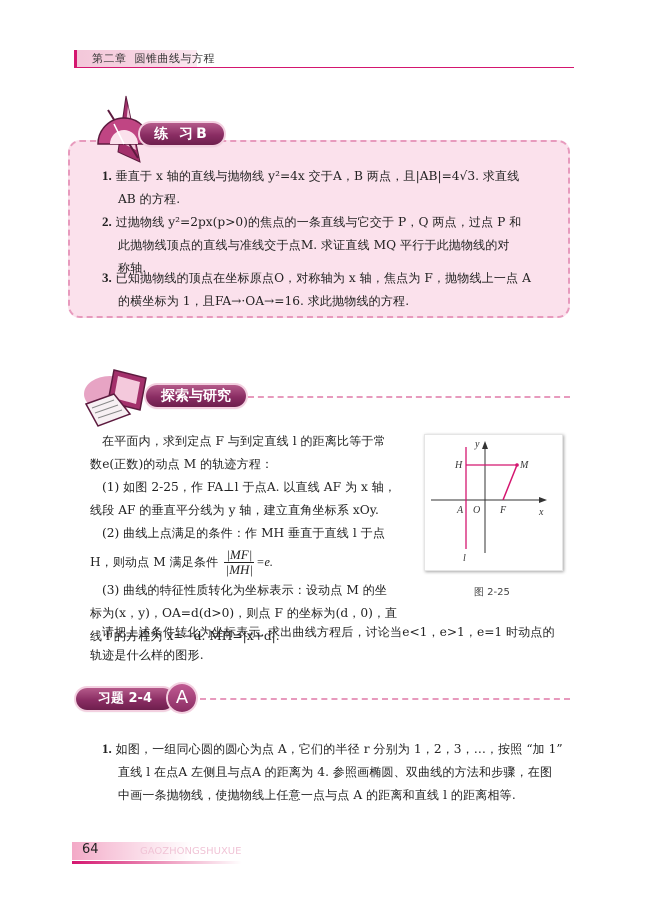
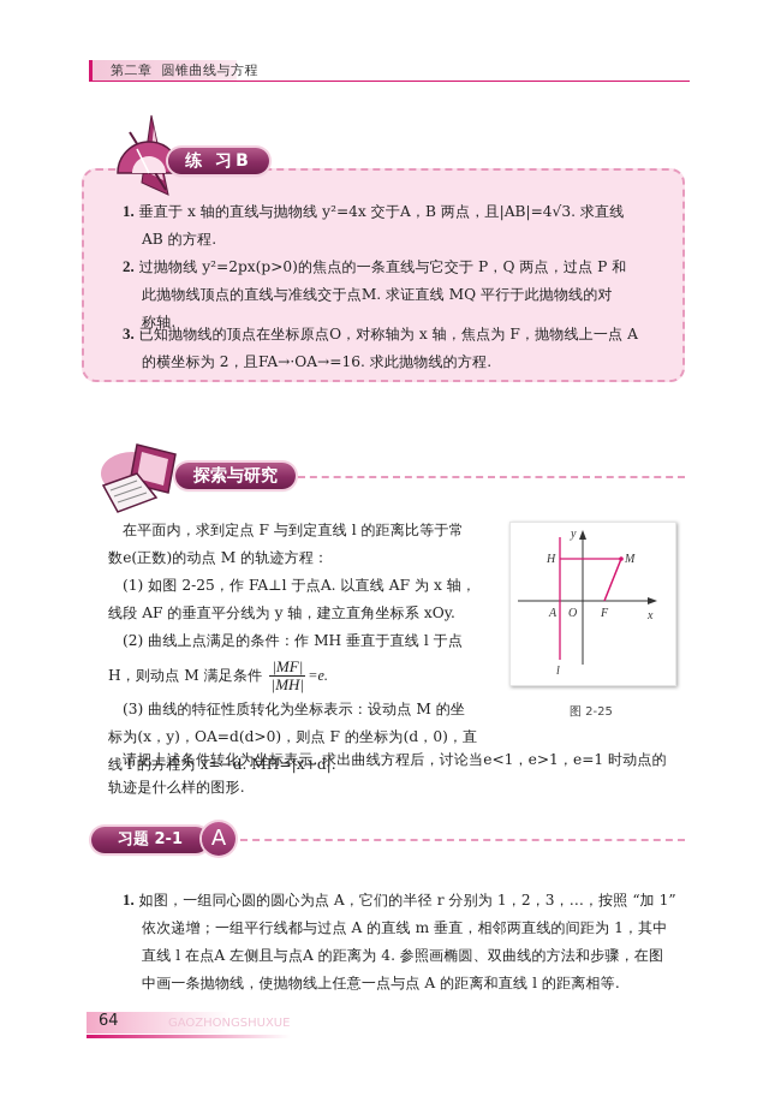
  第二章 圆锥曲线与方程
  练 习B
  1. 垂直于 x 轴的直线与抛物线 y²=4x 交于A，B 两点，且|AB|=4√3. 求直线
  AB 的方程.
  2. 过抛物线 y²=2px(p>0)的焦点的一条直线与它交于 P，Q 两点，过点 P 和
  此抛物线顶点的直线与准线交于点M. 求证直线 MQ 平行于此抛物线的对
  称轴.
  3. 已知抛物线的顶点在坐标原点O，对称轴为 x 轴，焦点为 F，抛物线上一点 A
- 的横坐标为 1，且FA→·OA→=16. 求此抛物线的方程.
+ 的横坐标为 2，且FA→·OA→=16. 求此抛物线的方程.
  探索与研究
  在平面内，求到定点 F 与到定直线 l 的距离比等于常
  数e(正数)的动点 M 的轨迹方程：
  (1) 如图 2-25，作 FA⊥l 于点A. 以直线 AF 为 x 轴，
  线段 AF 的垂直平分线为 y 轴，建立直角坐标系 xOy.
  (2) 曲线上点满足的条件：作 MH 垂直于直线 l 于点
  H，则动点 M 满足条件
  |MF|
  |MH|
  =e.
  (3) 曲线的特征性质转化为坐标表示：设动点 M 的坐
  标为(x，y)，OA=d(d>0)，则点 F 的坐标为(d，0)，直
  线 l 的方程为 x=−d. MH=|x+d|.
  请把上述条件转化为坐标表示. 求出曲线方程后，讨论当e<1，e>1，e=1 时动点的
  轨迹是什么样的图形.
  y
  H
  M
  A
  O
  F
  x
  l
  图 2-25
- 习题 2-4
+ 习题 2-1
  A
  1. 如图，一组同心圆的圆心为点 A，它们的半径 r 分别为 1，2，3，…，按照 “加 1”
+ 依次递增；一组平行线都与过点 A 的直线 m 垂直，相邻两直线的间距为 1，其中
  直线 l 在点A 左侧且与点A 的距离为 4. 参照画椭圆、双曲线的方法和步骤，在图
  中画一条抛物线，使抛物线上任意一点与点 A 的距离和直线 l 的距离相等.
  64
  GAOZHONGSHUXUE
